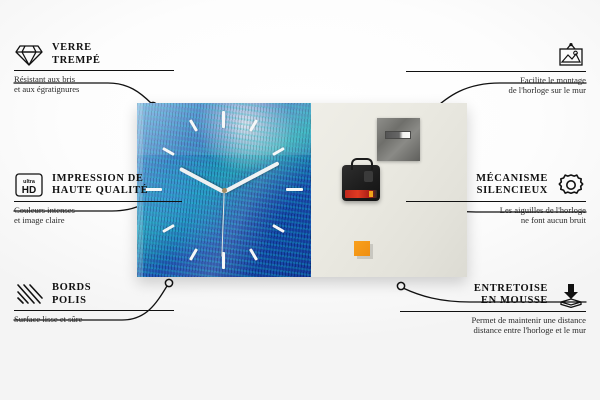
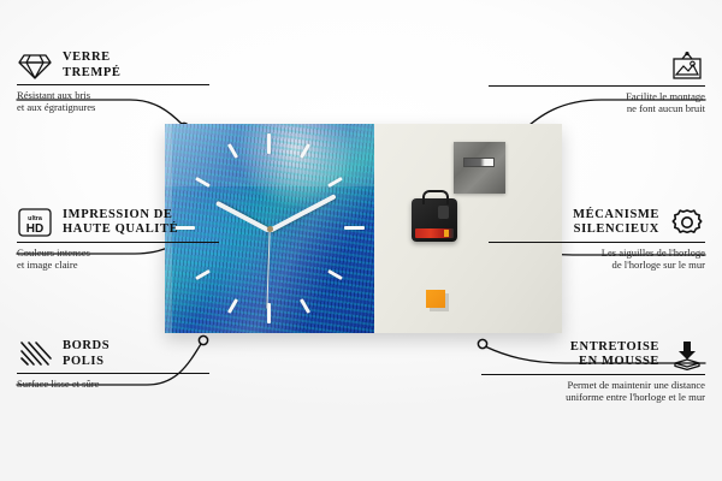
  VERRE
  TREMPÉ
  Résistant aux bris
  et aux égratignures
  HD
  IMPRESSION DE
  HAUTE QUALITÉ
  Couleurs intenses
  et image claire
  BORDS
  POLIS
  Surface lisse et sûre
  Facilite le montage
- de l'horloge sur le mur
+ ne font aucun bruit
  MÉCANISME
  SILENCIEUX
  Les aiguilles de l'horloge
- ne font aucun bruit
+ de l'horloge sur le mur
  ENTRETOISE
  EN MOUSSE
  Permet de maintenir une distance
- distance entre l'horloge et le mur
+ uniforme entre l'horloge et le mur
